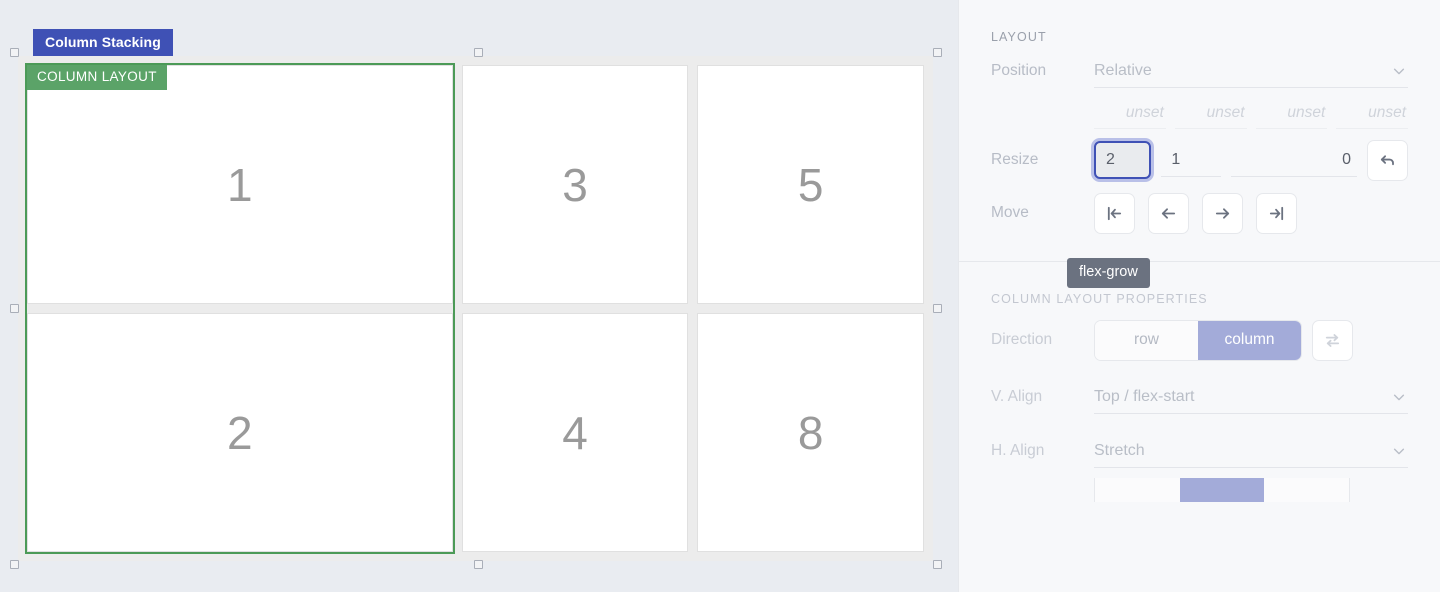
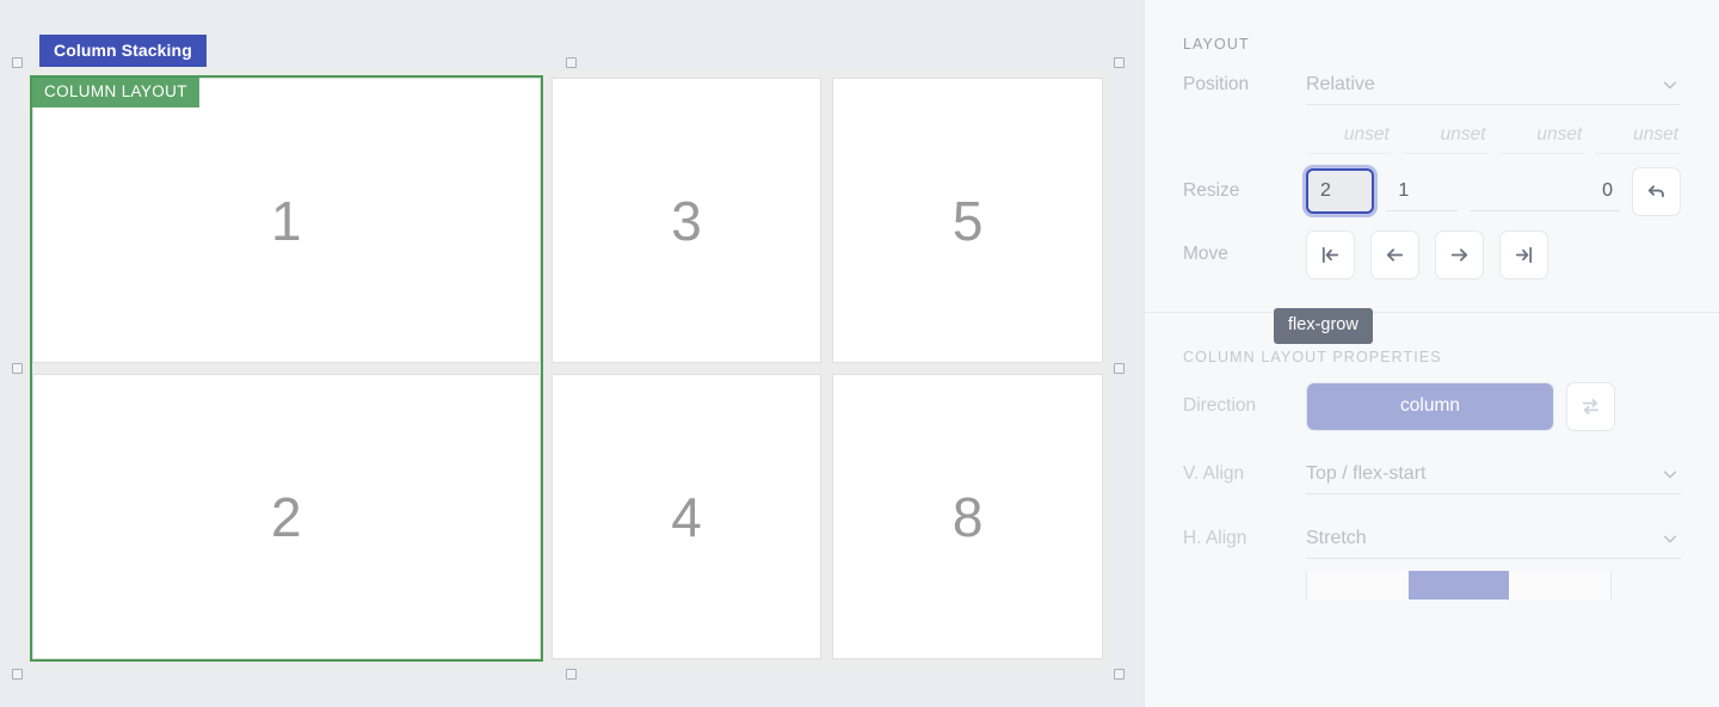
  Column Stacking
  COLUMN LAYOUT
  1
  2
  3
  4
  5
  8
  LAYOUT
  Position
  Relative
  unset
  unset
  unset
  unset
  Resize
  2
  1
  0
  Move
  COLUMN LAYOUT PROPERTIES
  Direction
- row
  column
  V. Align
  Top / flex-start
  H. Align
  Stretch
  flex-grow
